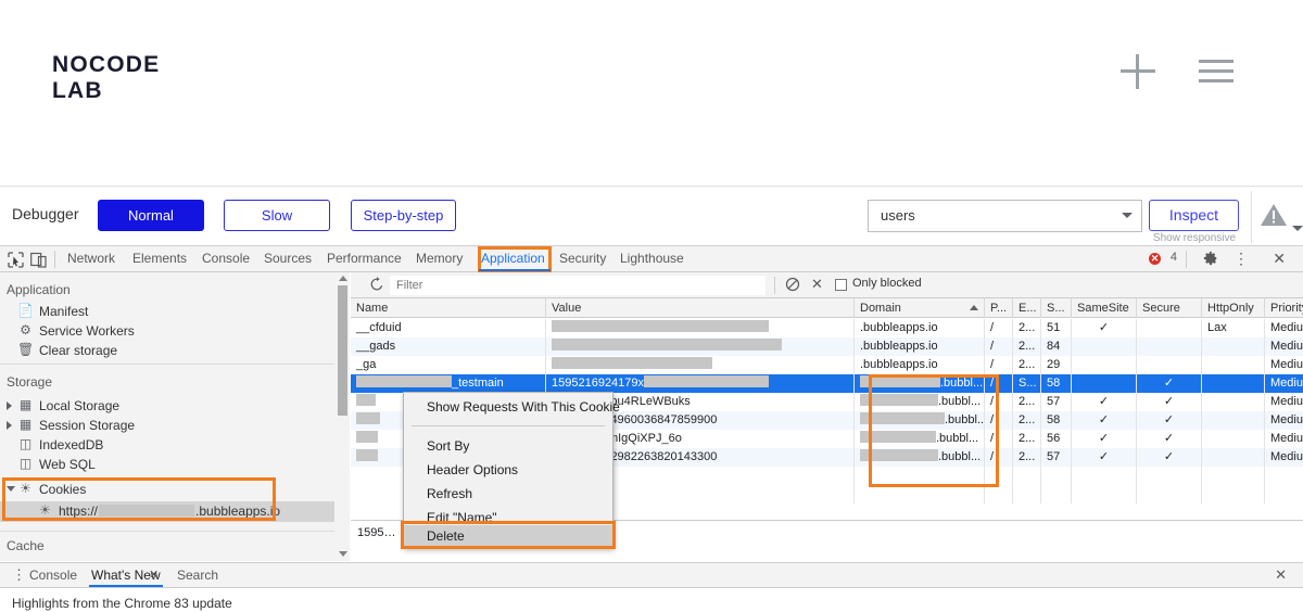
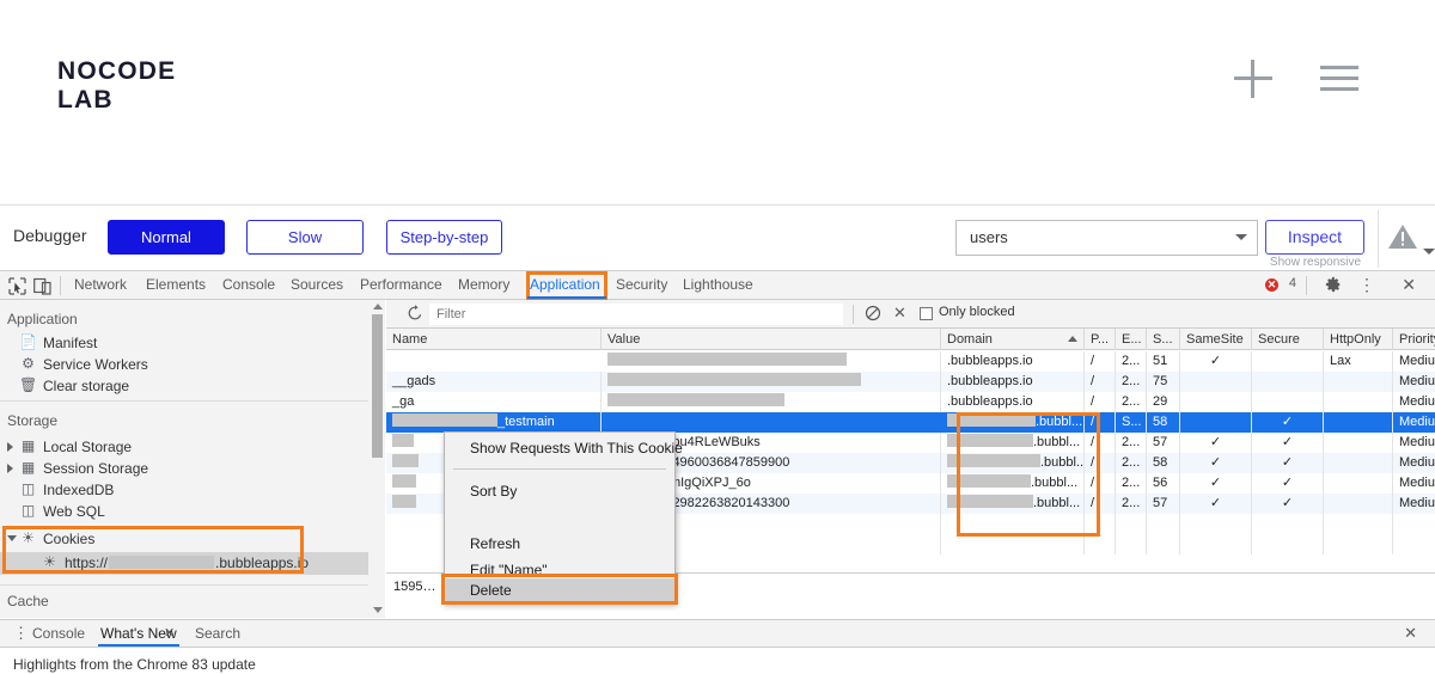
  NOCODE
  LAB
  Debugger
  Normal
  Slow
  Step-by-step
  users
  Inspect
  Show responsive
  Network
  Elements
  Console
  Sources
  Performance
  Memory
  Application
  Security
  Lighthouse
  ✕
  4
  ⋮
  ✕
  Application
  📄
  Manifest
  ⚙
  Service Workers
  🗑
  Clear storage
  Storage
  ▦
  Local Storage
  ▦
  Session Storage
  ◫
  IndexedDB
  ◫
  Web SQL
  ☀
  Cookies
  ☀
  https:// .bubbleapps.io
  Cache
  Filter
  ✕
  Only blocked
  Name
  Value
  Domain
  P...
  E...
  S...
  SameSite
  Secure
  HttpOnly
  Priorit
- __cfduid
  .bubbleapps.io
  /
  2...
  51
  ✓
  Lax
  Mediu
  __gads
  .bubbleapps.io
  /
  2...
- 84
+ 75
  Mediu
  _ga
  .bubbleapps.io
  /
  2...
  29
  Mediu
  _testmain
- 1595216924179x
  .bubbl...
  /
  S...
  58
  ✓
  Mediu
  .bubbl...
  /
  2...
  57
  ✓
  ✓
  Mediu
  .bubbl..
  /
  2...
  58
  ✓
  ✓
  Mediu
  .bubbl...
  /
  2...
  56
  ✓
  ✓
  Mediu
  .bubbl...
  /
  2...
  57
  ✓
  ✓
  Mediu
  1595…
  Show Requests With This Cookie
  Sort By
- Header Options
  Refresh
  Edit "Name"
  Delete
  ⋮
  Console
  What's New
  ✕
  Search
  ✕
  Highlights from the Chrome 83 update
